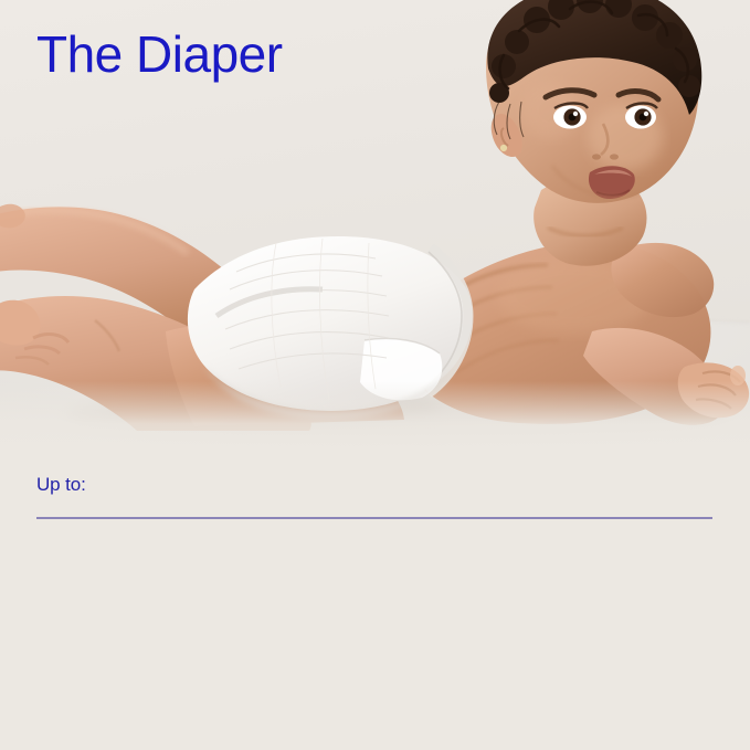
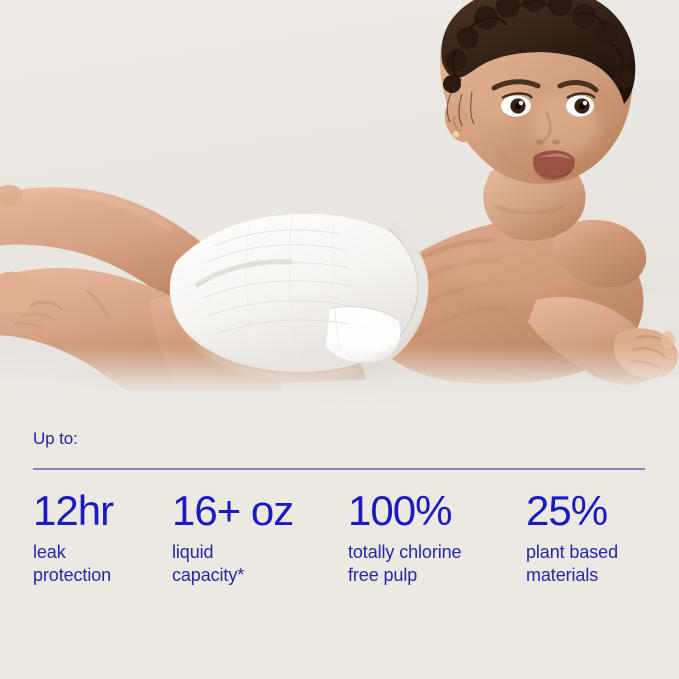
- The Diaper
  Up to:
+ 12hr
+ leak
+ protection
+ 16+ oz
+ liquid
+ capacity*
+ 100%
+ totally chlorine
+ free pulp
+ 25%
+ plant based
+ materials
